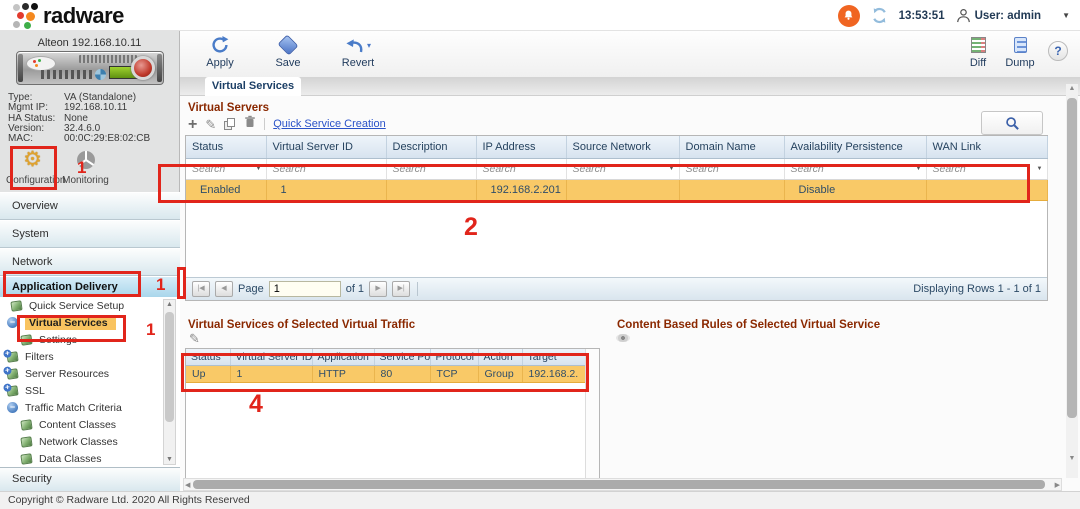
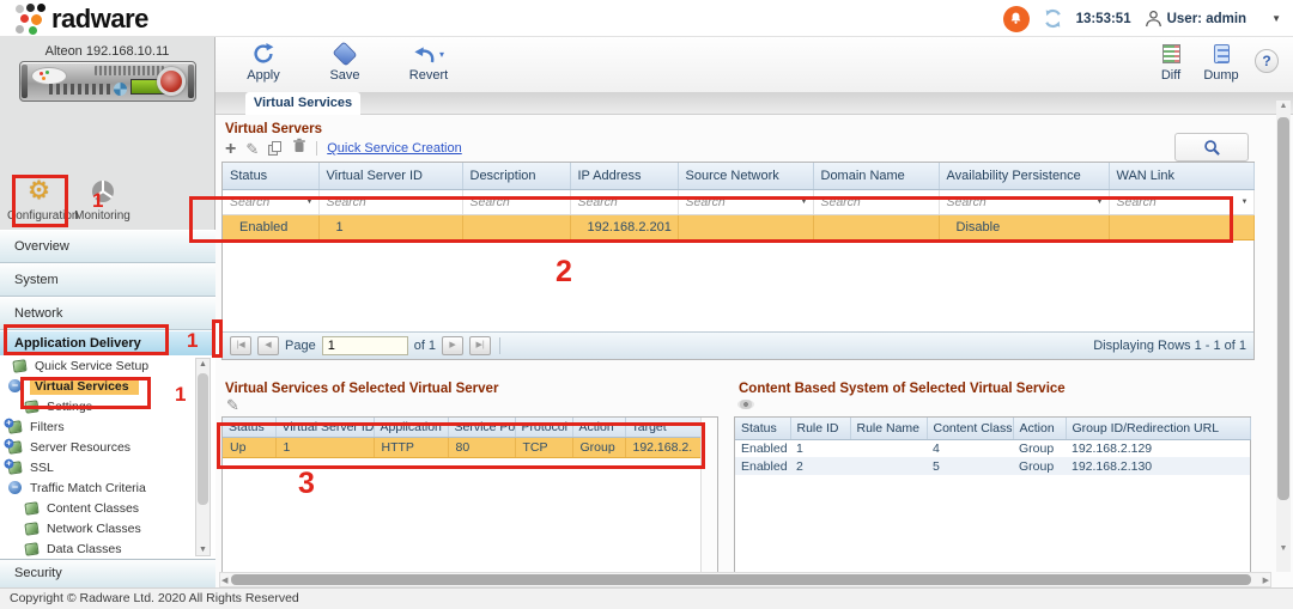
  radware
  13:53:51
  User: admin
  ▼
  Alteon 192.168.10.11
- Type:
- VA (Standalone)
- Mgmt IP:
- 192.168.10.11
- HA Status:
- None
- Version:
- 32.4.6.0
- MAC:
- 00:0C:29:E8:02:CB
  ⚙
  Configuratio
  Monitoring
  Overview
  System
  Network
  Application Delivery
  Quick Service Setup
  −
  Virtual Services
  Settings
  Filters
  Server Resources
  SSL
  −
  Traffic Match Criteria
  Content Classes
  Network Classes
  Data Classes
  Security
  Apply
  Save
  ▾
  Revert
  Diff
  Dump
  ?
  Virtual Services
  Virtual Servers
  +
  ✎
  Quick Service Creation
  Status	Virtual Server ID	Description	IP Address	Source Network	Domain Name	Availability Persistence	WAN Link
  Search	Search	Search	Search	Search	Search	Search	Search
  Enabled	1		192.168.2.201			Disable
  Page
  1
  of 1
  Displaying Rows 1 - 1 of 1
- Virtual Services of Selected Virtual Traffic
+ Virtual Services of Selected Virtual Server
  ✎
  Status	Virtual Server ID	Application	Service Po	Protocol	Action	Target
  Up	1	HTTP	80	TCP	Group	192.168.2.
- Content Based Rules of Selected Virtual Service
+ Content Based System of Selected Virtual Service
+ Status	Rule ID	Rule Name	Content Class	Action	Group ID/Redirection URL
+ Enabled	1		4	Group	192.168.2.129
+ Enabled	2		5	Group	192.168.2.130
  Copyright © Radware Ltd. 2020 All Rights Reserved
  1
  1
  1
  2
- 4
+ 3
